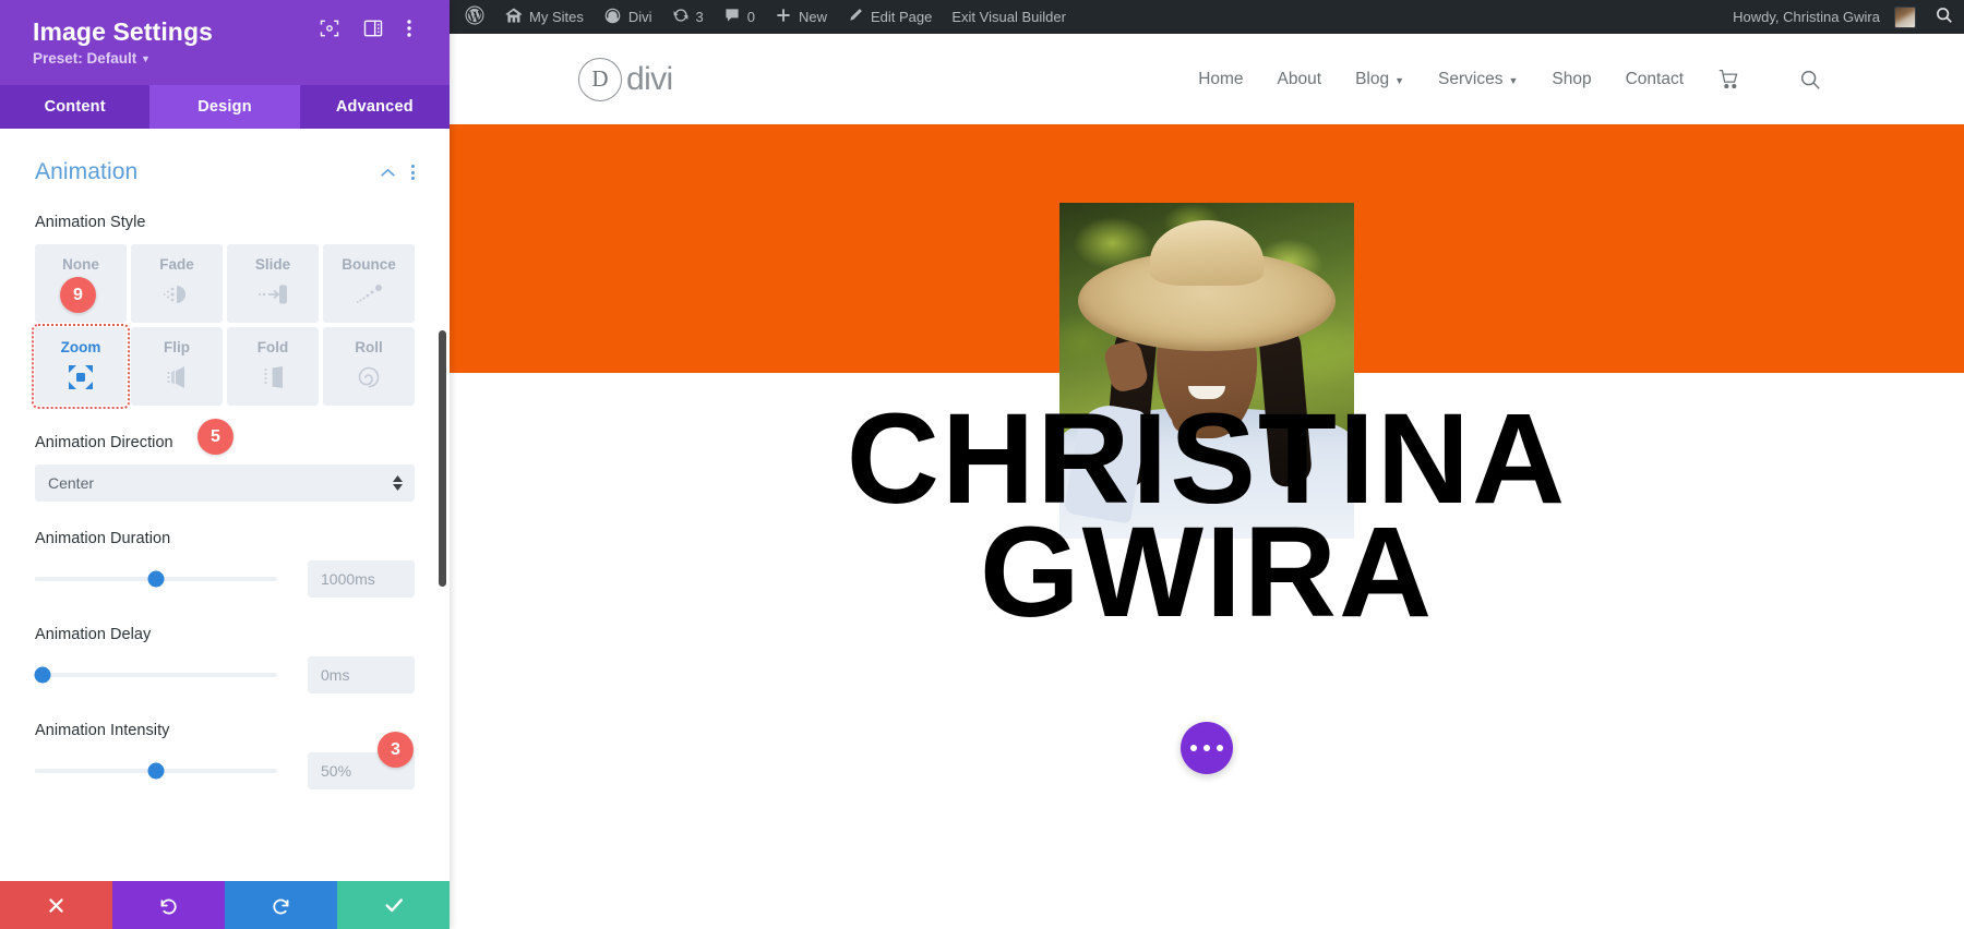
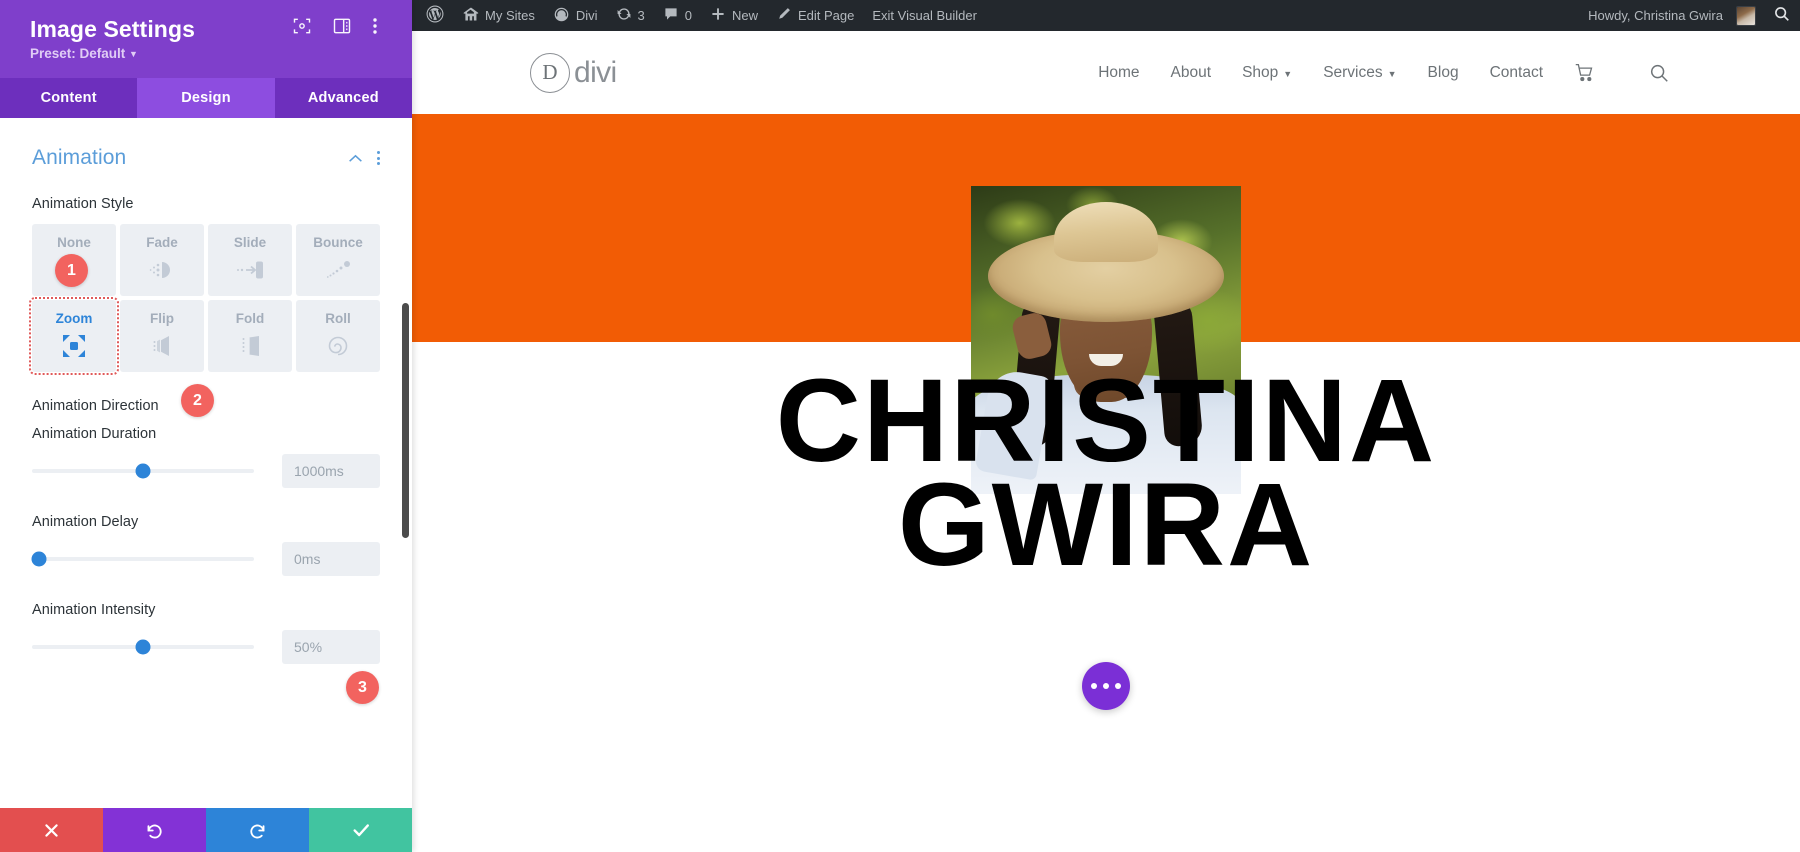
  My Sites
  Divi
  3
  0
  New
  Edit Page
  Exit Visual Builder
  Howdy, Christina Gwira
  D
  divi
  Home
  About
- Blog
+ Shop
  ▼
  Services
  ▼
- Shop
+ Blog
  Contact
  CHRISTINA
  GWIRA
  Image Settings
  Preset: Default ▼
  Content
  Design
  Advanced
  Animation
  Animation Style
  None
  Fade
  Slide
  Bounce
  Zoom
  Flip
  Fold
  Roll
  Animation Direction
- Center
  Animation Duration
  1000ms
  Animation Delay
  0ms
  Animation Intensity
  50%
- 9
+ 1
- 5
+ 2
  3
